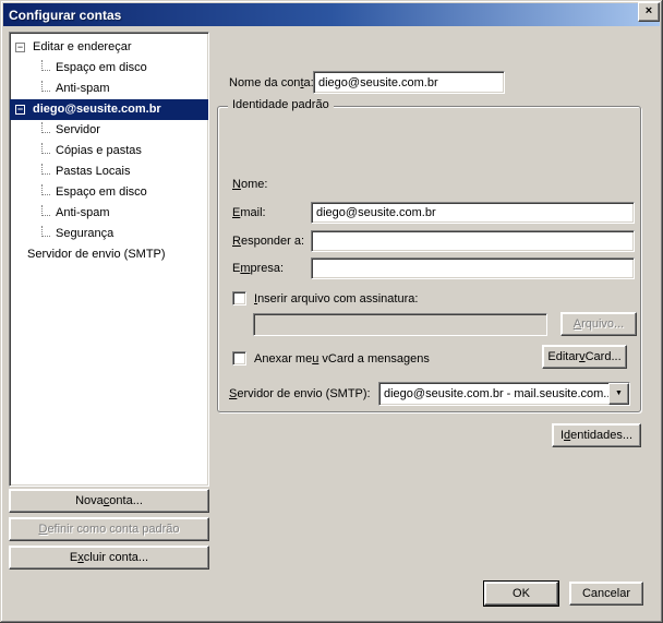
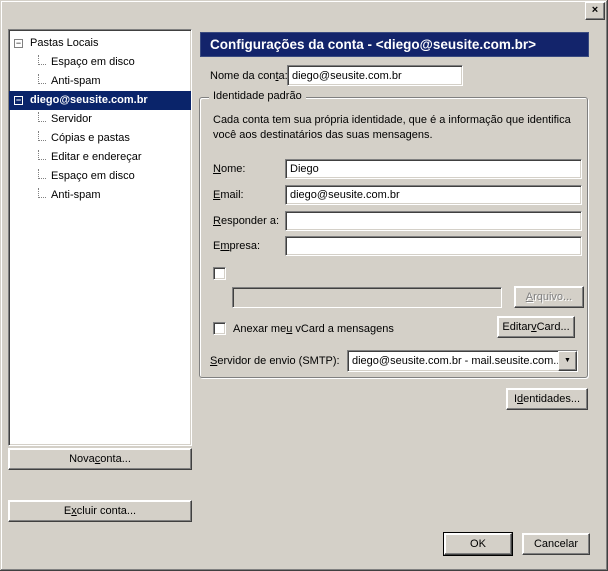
- Configurar contas
  ×
  −
- Editar e endereçar
+ Pastas Locais
  Espaço em disco
  Anti-spam
  −
  diego@seusite.com.br
  Servidor
  Cópias e pastas
- Pastas Locais
+ Editar e endereçar
  Espaço em disco
  Anti-spam
- Segurança
- Servidor de envio (SMTP)
  Nova
  c
  onta...
- D
- efinir como conta padrão
  E
  x
  cluir conta...
+ Configurações da conta - <diego@seusite.com.br>
  Nome da conta
  diego@seusite.com.br
  Identidade padrão
+ Cada conta tem sua própria identidade, que é a informação que identifica você aos destinatários das suas mensagens.
  Nome:
+ Diego
  Email:
  diego@seusite.com.br
  Responder a:
  Empresa:
- Inserir arquivo com assinatura:
  A
  rquivo...
  Anexar meu vCard a mensagens
  Editar
  v
  Card...
  Servidor de envio (SMTP):
  diego@seusite.com.br - mail.seusite.com.
  I
  d
  entidades...
  OK
  Cancelar
